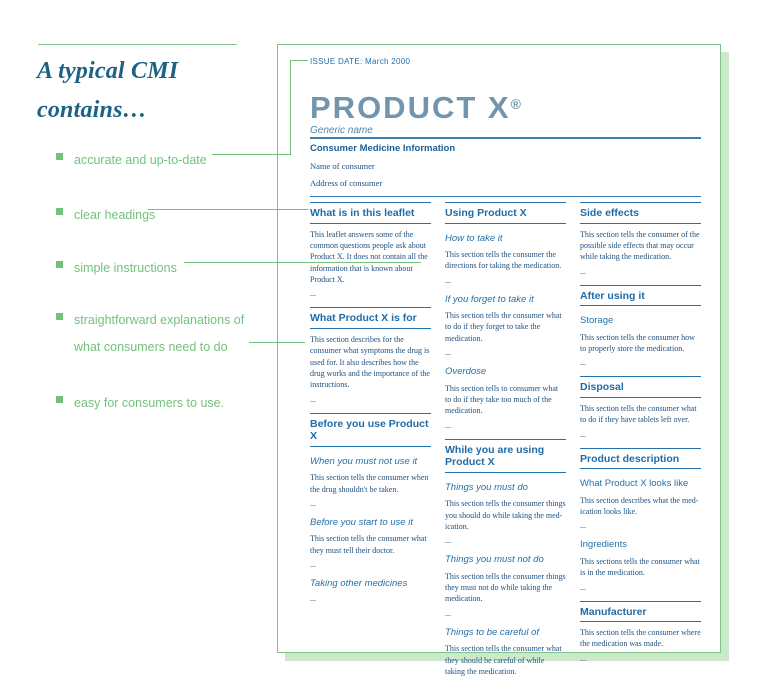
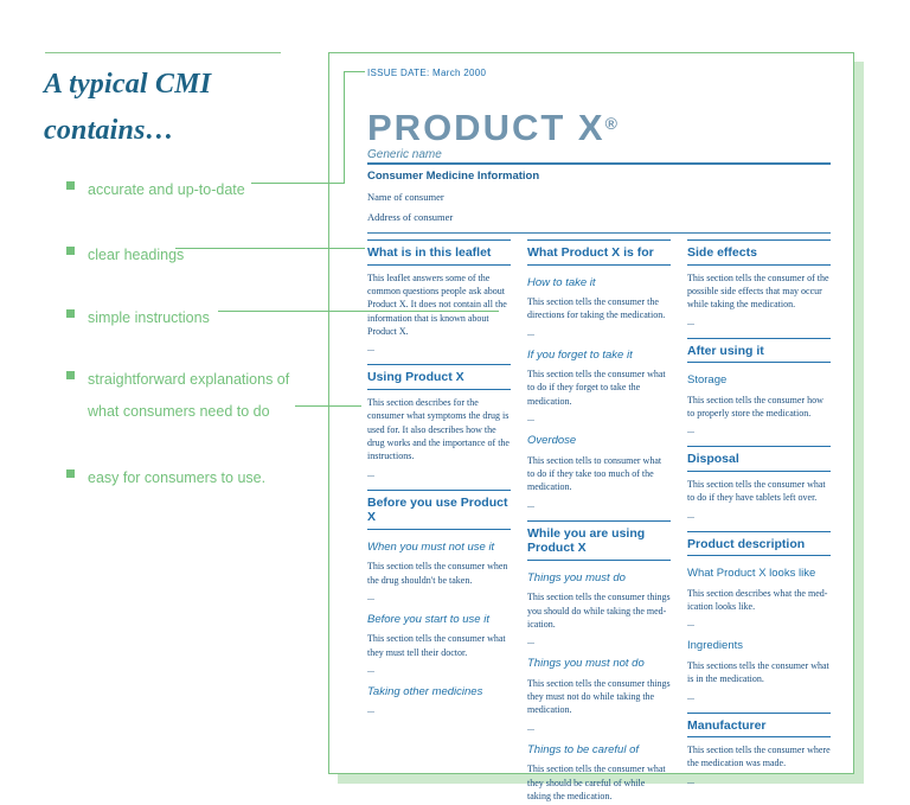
  A typical CMI
  contains…
  accurate and up-to-date
  clear headings
  simple instructions
  straightforward explanations of what consumers need to do
  easy for consumers to use.
  ISSUE DATE: March 2000
  PRODUCT X®
  Generic name
  Consumer Medicine Information
  Name of consumer
  Address of consumer
  What is in this leaflet
  This leaflet answers some of the common questions people ask about Product X. It does not contain all the information that is known about Product X.
  ...
- What Product X is for
+ Using Product X
  This section describes for the consumer what symptoms the drug is used for. It also describes how the drug works and the importance of the instructions.
  ...
  Before you use Product X
  When you must not use it
  This section tells the consumer when the drug shouldn't be taken.
  ...
  Before you start to use it
  This section tells the consumer what they must tell their doctor.
  ...
  Taking other medicines
  ...
- Using Product X
+ What Product X is for
  How to take it
  This section tells the consumer the directions for taking the medication.
  ...
  If you forget to take it
  This section tells the consumer what to do if they forget to take the medication.
  ...
  Overdose
  This section tells to consumer what to do if they take too much of the medication.
  ...
  While you are using Product X
  Things you must do
  This section tells the consumer things you should do while taking the med-ication.
  ...
  Things you must not do
  This section tells the consumer things they must not do while taking the medication.
  ...
  Things to be careful of
  This section tells the consumer what they should be careful of while taking the medication.
  Side effects
  This section tells the consumer of the possible side effects that may occur while taking the medication.
  ...
  After using it
  Storage
  This section tells the consumer how to properly store the medication.
  ...
  Disposal
  This section tells the consumer what to do if they have tablets left over.
  ...
  Product description
  What Product X looks like
  This section describes what the med-ication looks like.
  ...
  Ingredients
  This sections tells the consumer what is in the medication.
  ...
  Manufacturer
  This section tells the consumer where the medication was made.
  ...
